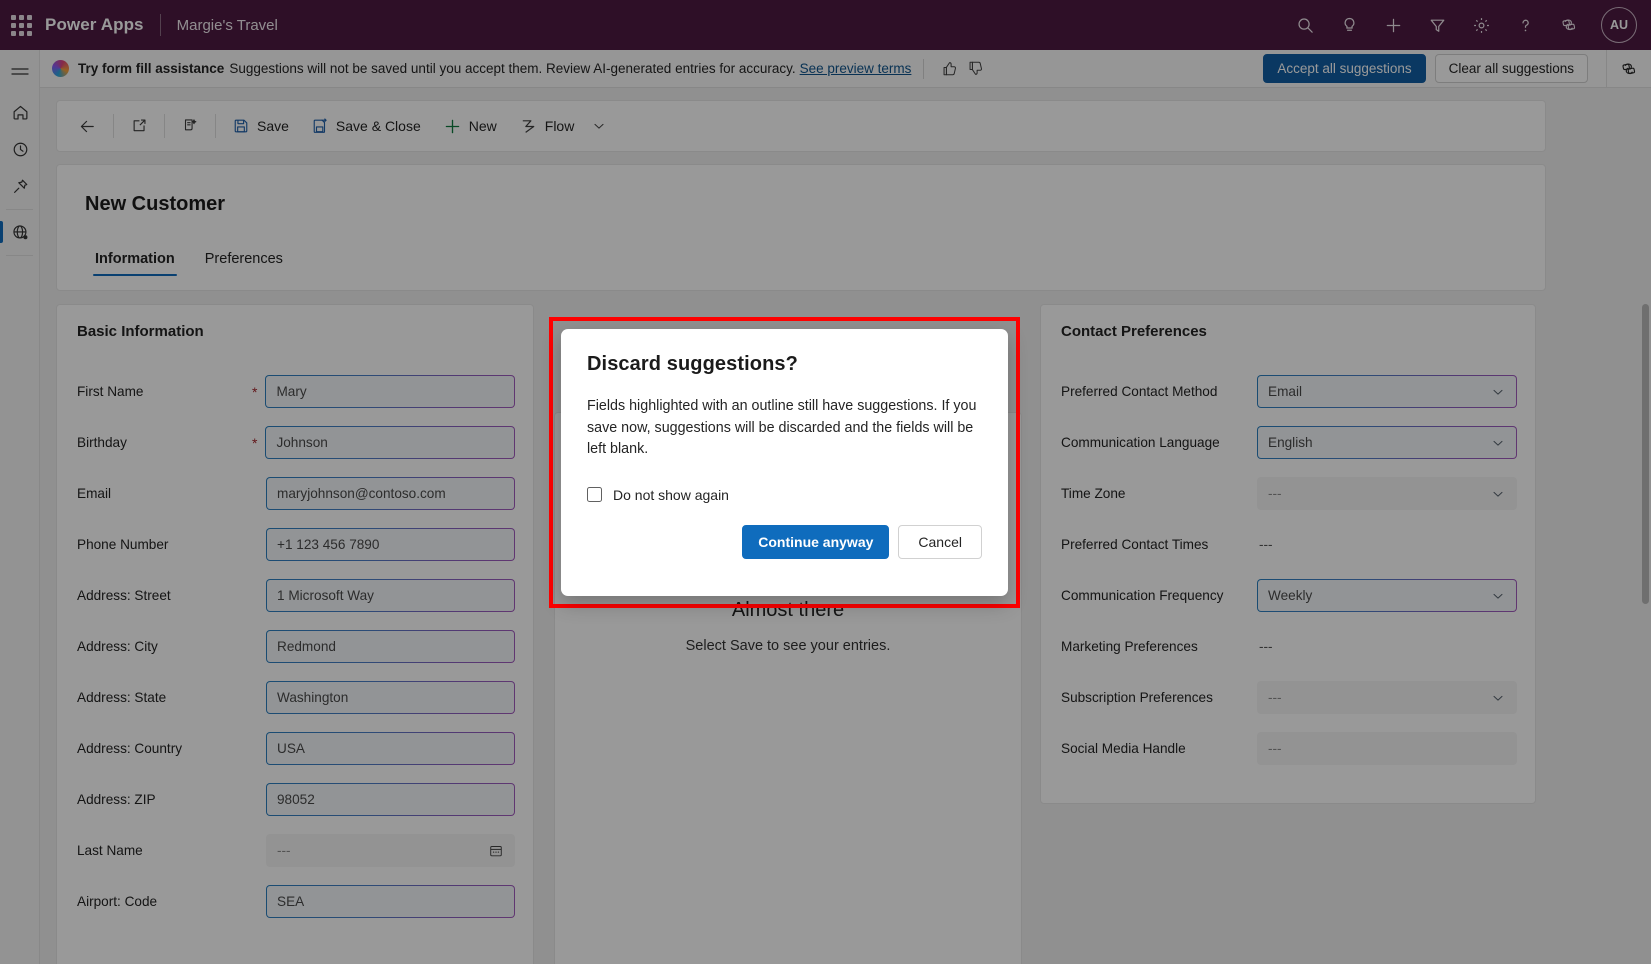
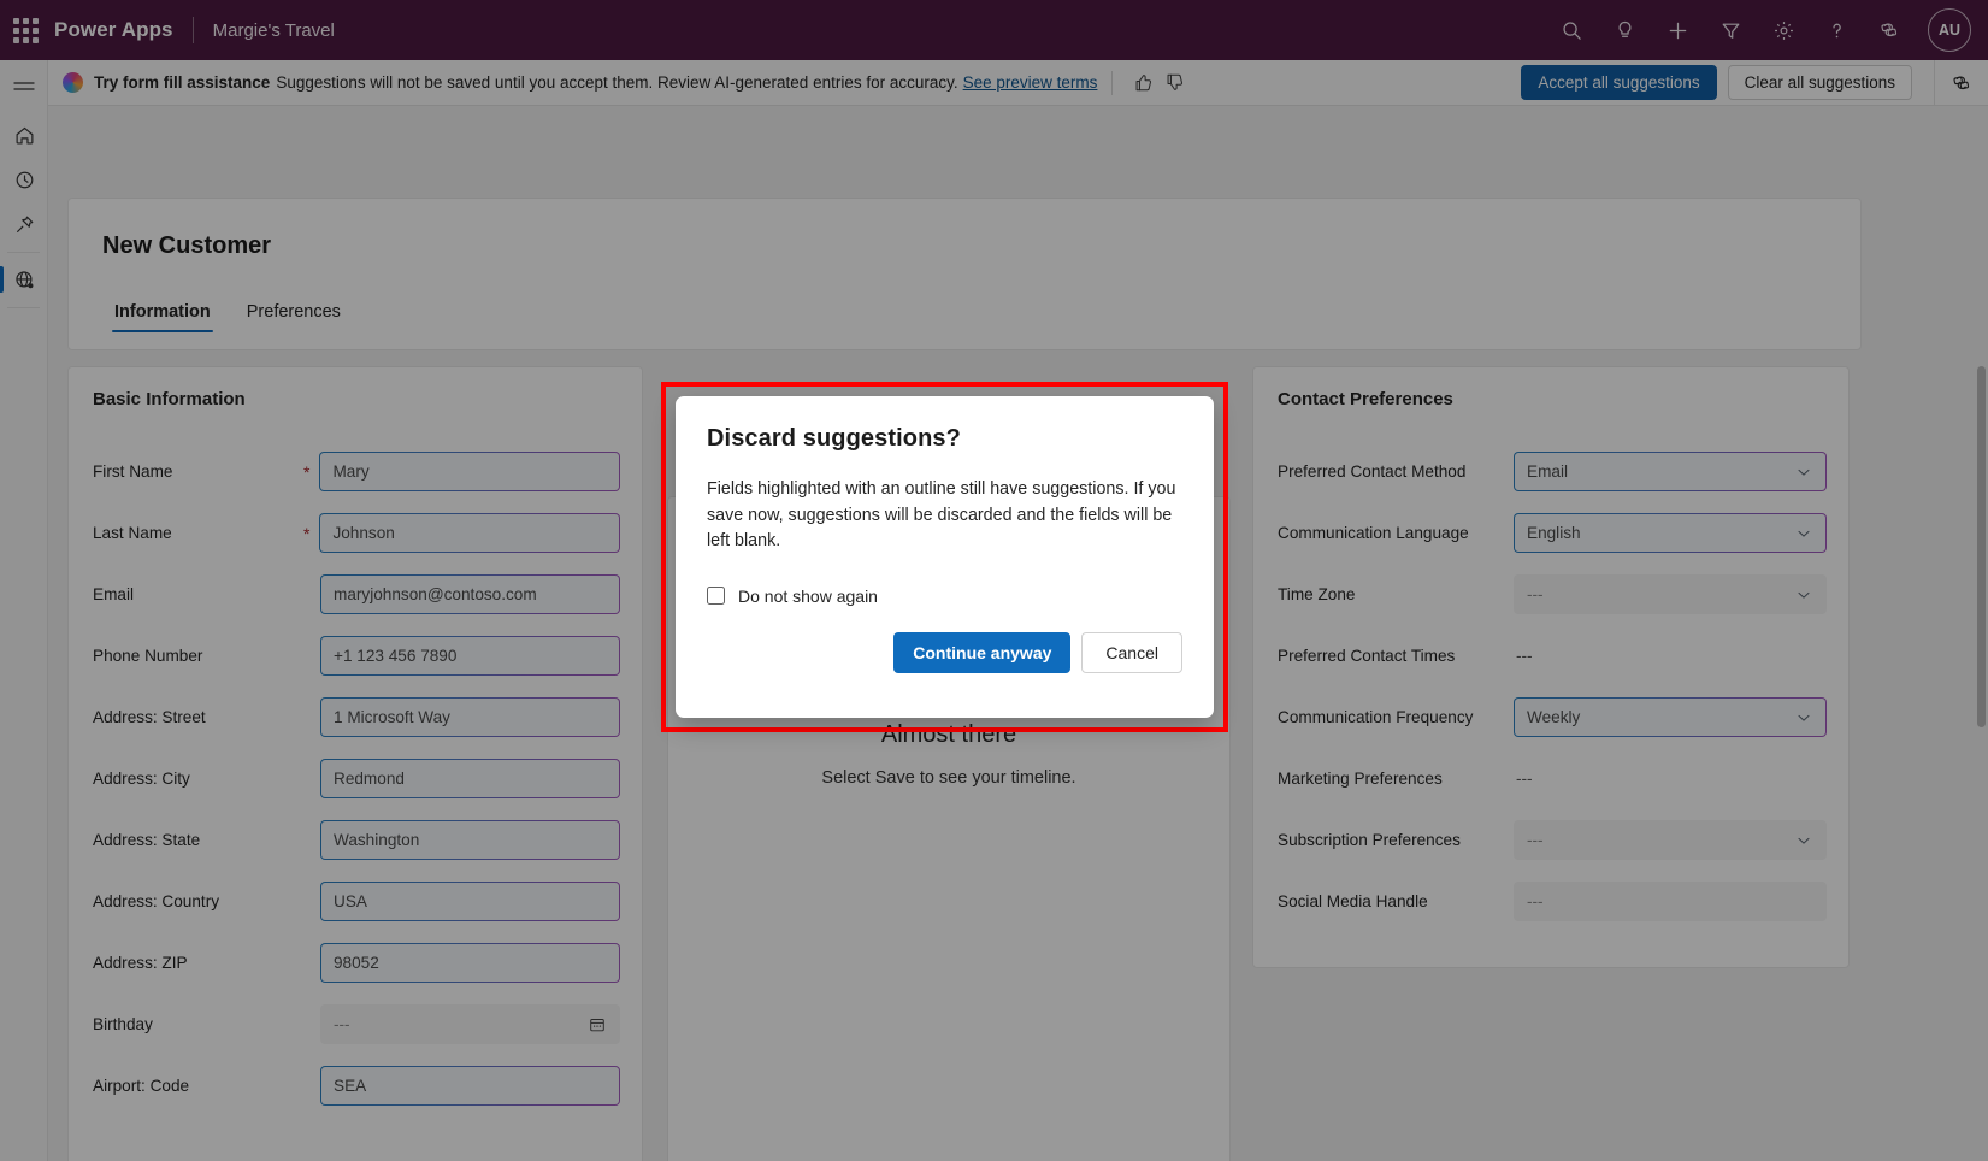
  Power Apps
  Margie's Travel
  AU
  Try form fill assistance
  Suggestions will not be saved until you accept them. Review AI-generated entries for accuracy.
  See preview terms
  Accept all suggestions
  Clear all suggestions
- Save
- Save & Close
- New
- Flow
  New Customer
  Information
  Preferences
  Basic Information
  First Name
  *
  Mary
- Birthday
+ Last Name
  *
  Johnson
  Email
  maryjohnson@contoso.com
  Phone Number
  +1 123 456 7890
  Address: Street
  1 Microsoft Way
  Address: City
  Redmond
  Address: State
  Washington
  Address: Country
  USA
  Address: ZIP
  98052
- Last Name
+ Birthday
  ---
  Airport: Code
  SEA
  Almost there
- Select Save to see your entries.
+ Select Save to see your timeline.
  Contact Preferences
  Preferred Contact Method
  Email
  Communication Language
  English
  Time Zone
  ---
  Preferred Contact Times
  ---
  Communication Frequency
  Weekly
  Marketing Preferences
  ---
  Subscription Preferences
  ---
  Social Media Handle
  ---
  Discard suggestions?
  Fields highlighted with an outline still have suggestions. If you save now, suggestions will be discarded and the fields will be left blank.
  Do not show again
  Continue anyway
  Cancel
